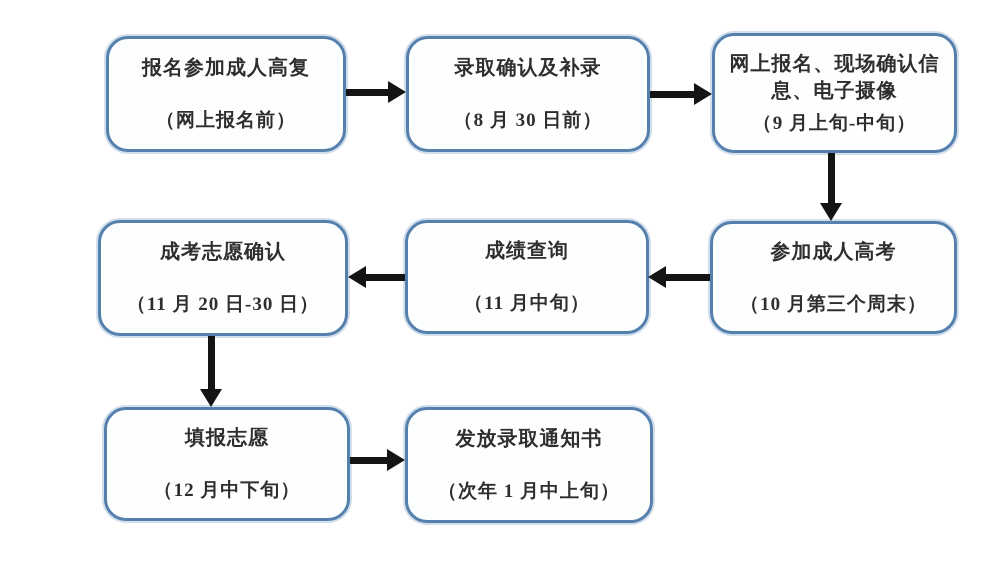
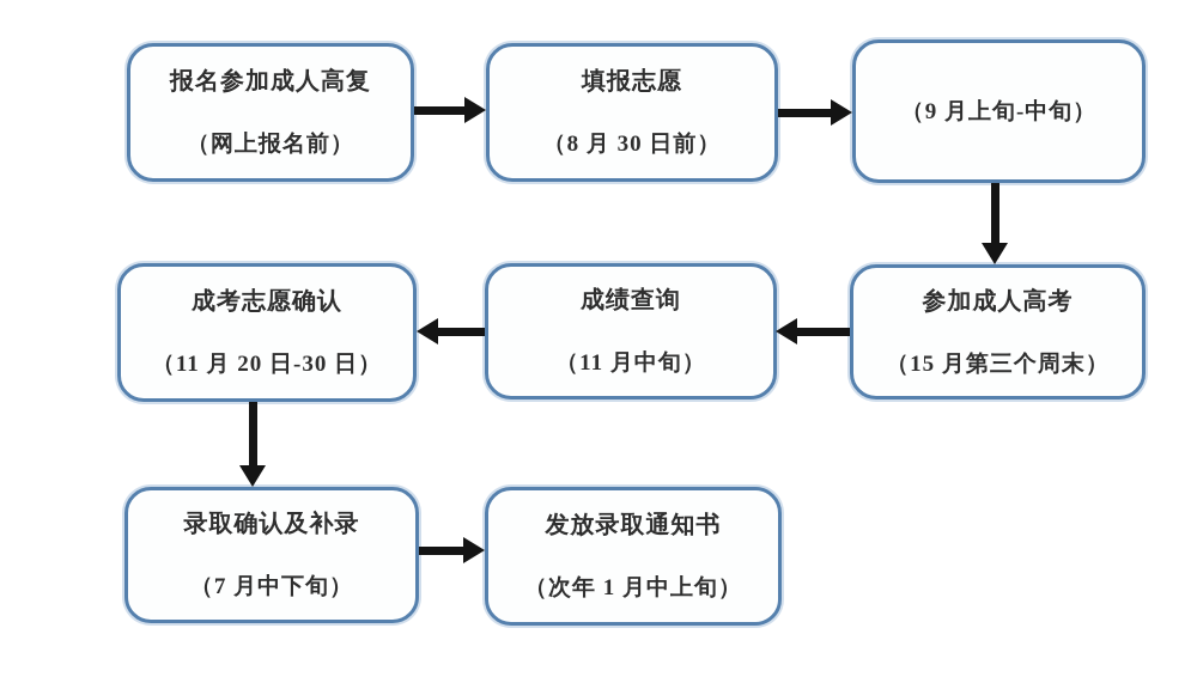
  报名参加成人高复
  （网上报名前）
- 录取确认及补录
+ 填报志愿
  （8 月 30 日前）
- 网上报名、现场确认信息、电子摄像
  （9 月上旬-中旬）
  参加成人高考
- （10 月第三个周末）
+ （15 月第三个周末）
  成绩查询
  （11 月中旬）
  成考志愿确认
  （11 月 20 日-30 日）
- 填报志愿
+ 录取确认及补录
- （12 月中下旬）
+ （7 月中下旬）
  发放录取通知书
  （次年 1 月中上旬）
